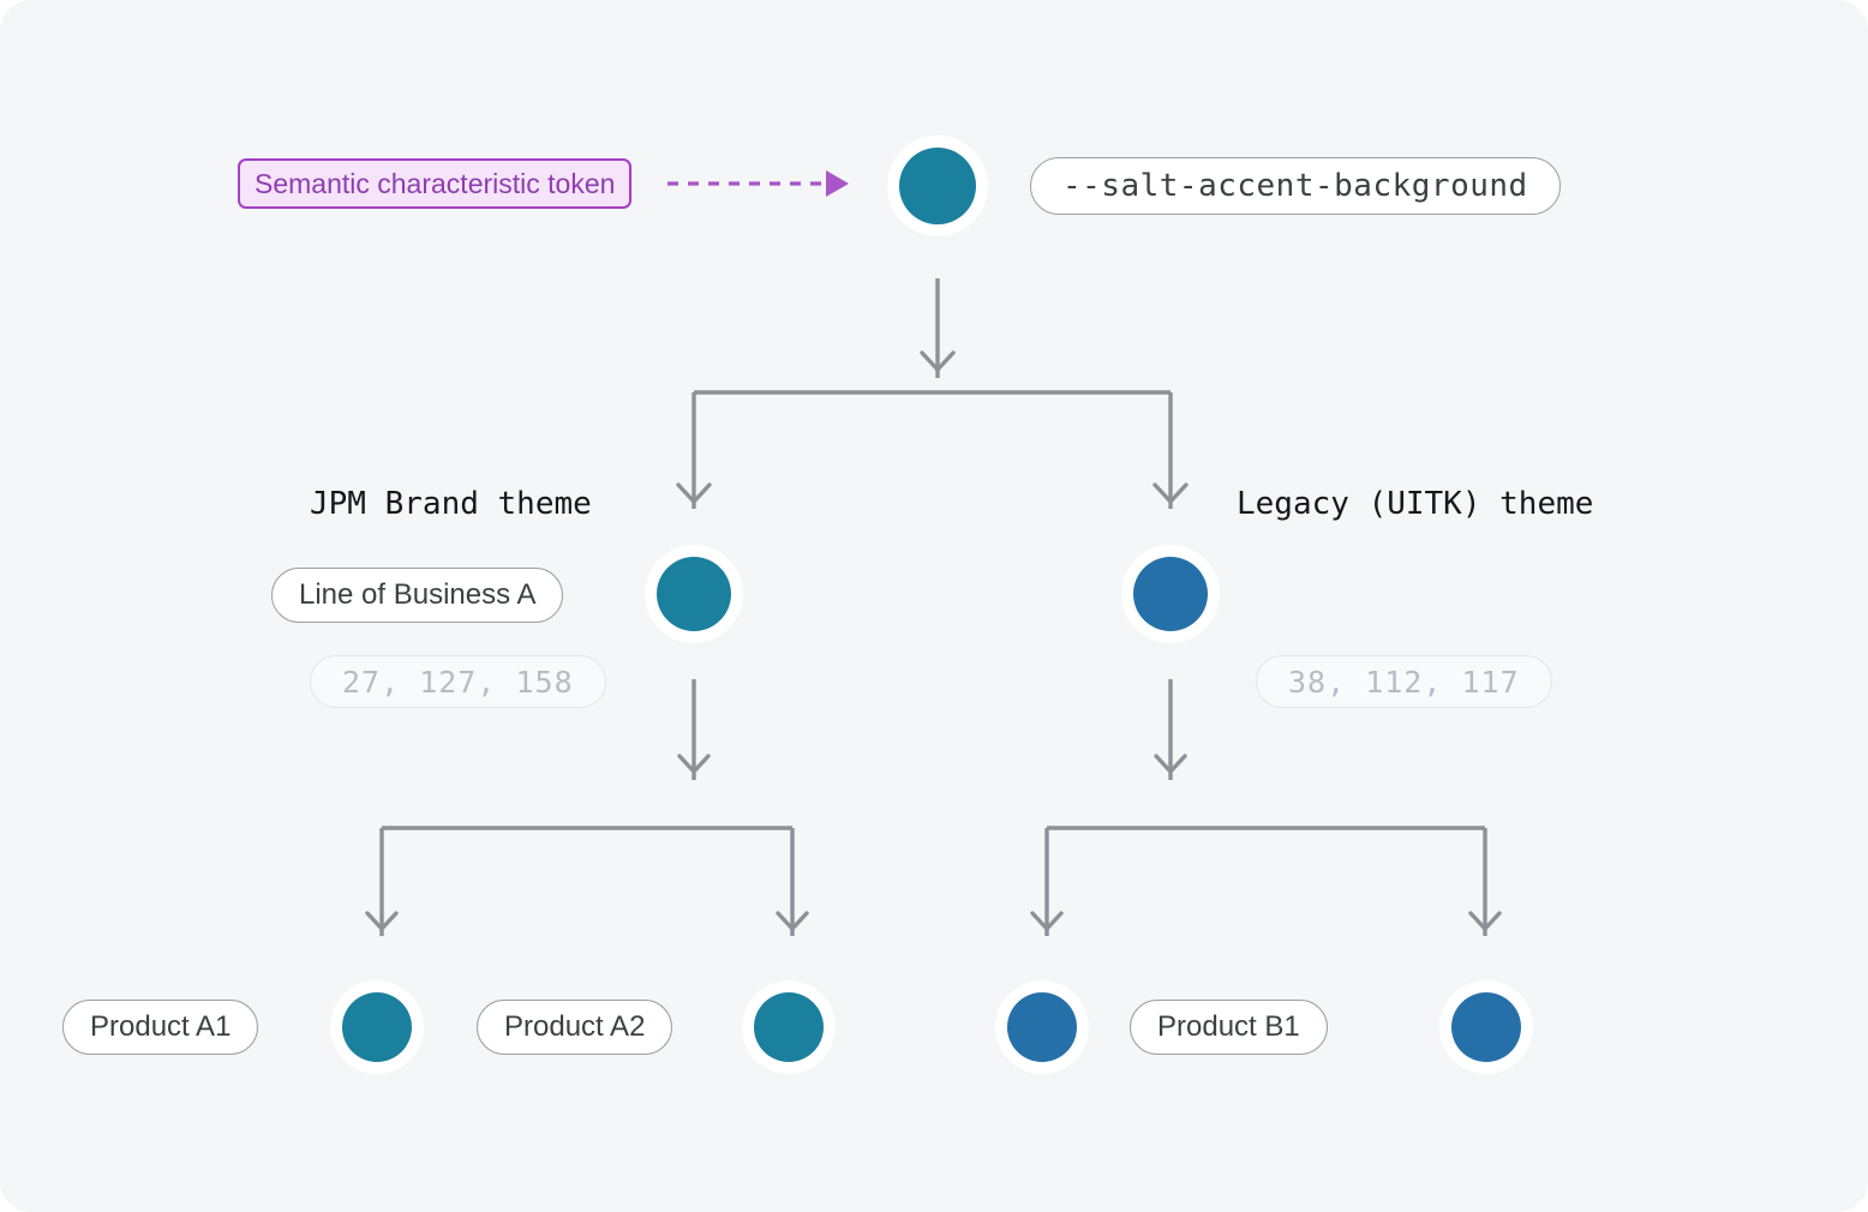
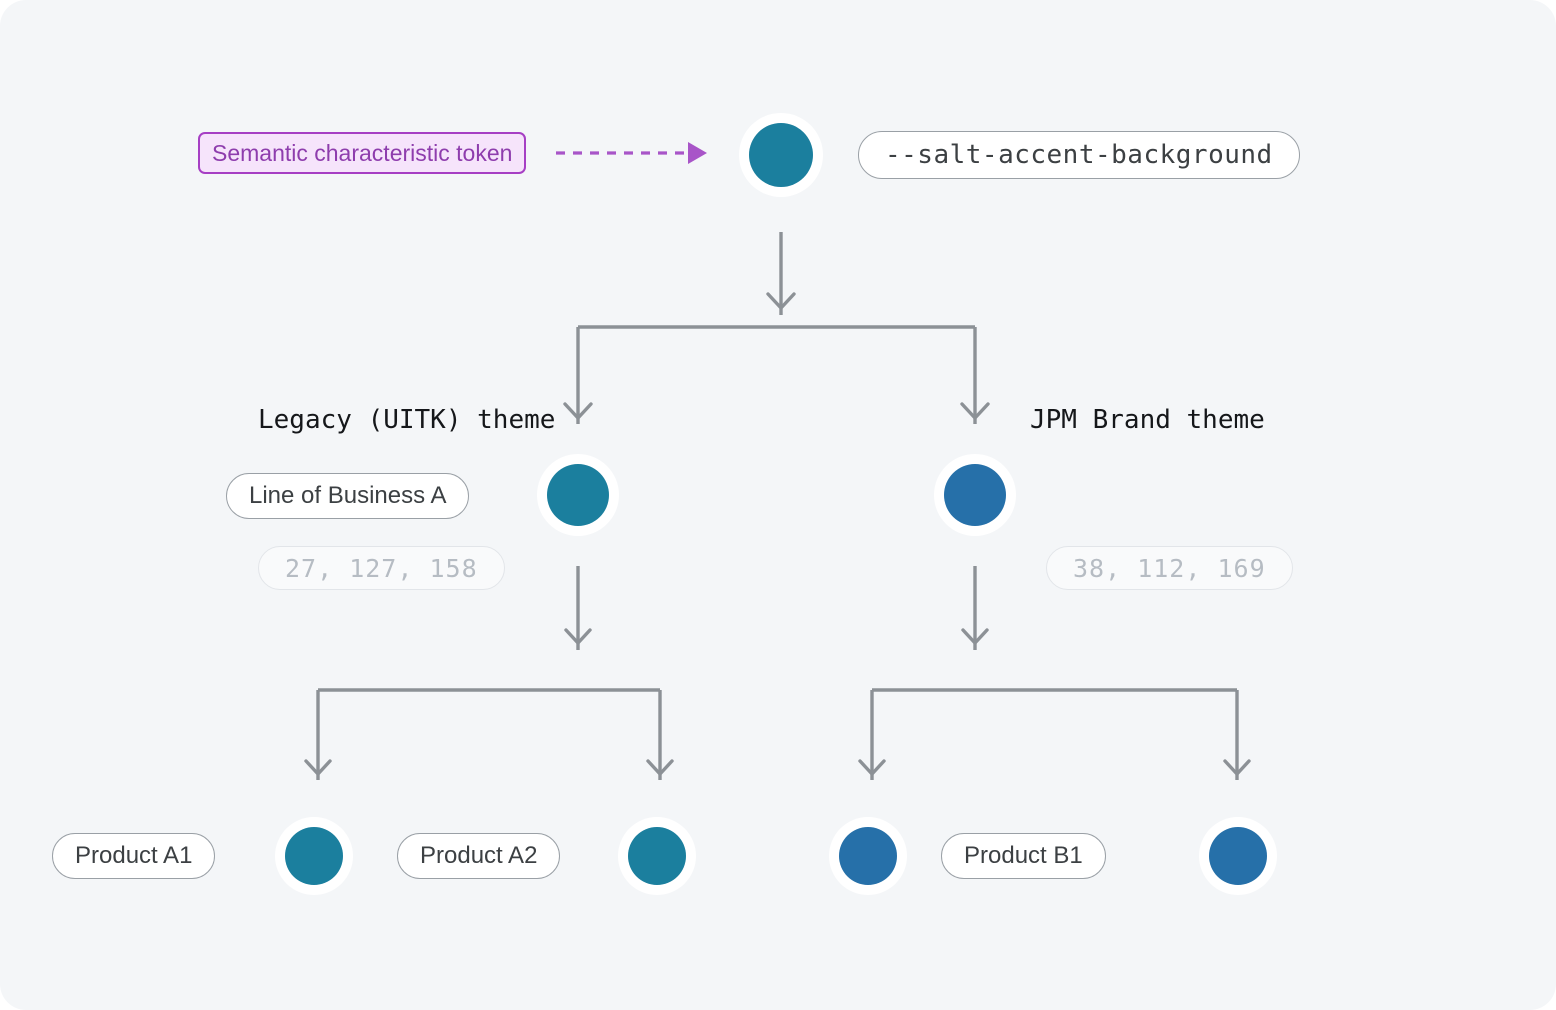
  Semantic characteristic token
  --salt-accent-background
- JPM Brand theme
+ Legacy (UITK) theme
  Line of Business A
  27, 127, 158
- Legacy (UITK) theme
+ JPM Brand theme
- 38, 112, 117
+ 38, 112, 169
  Product A1
  Product A2
  Product B1
